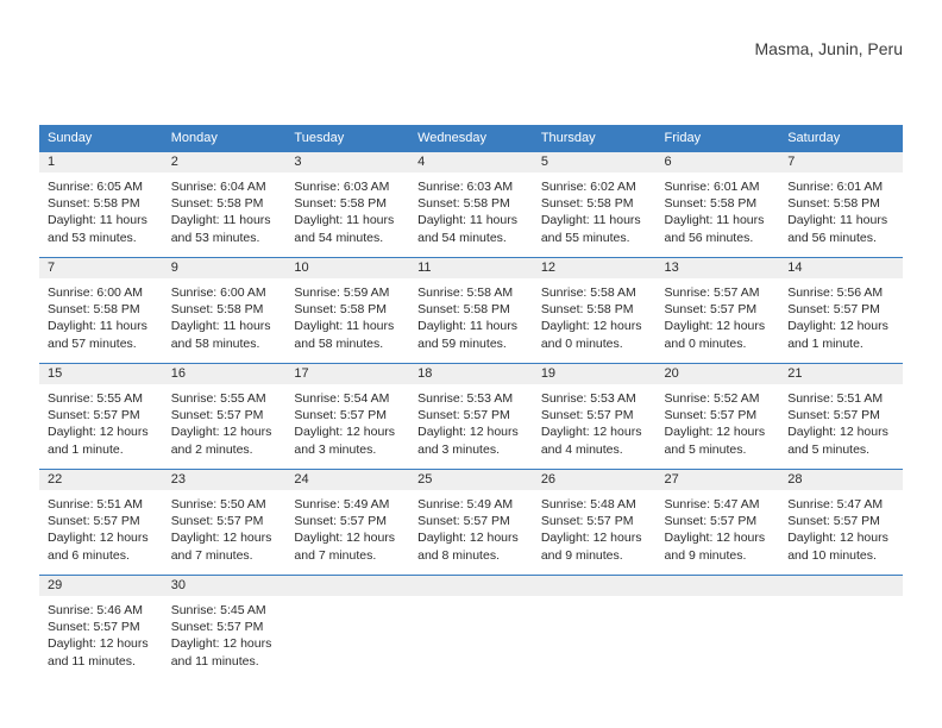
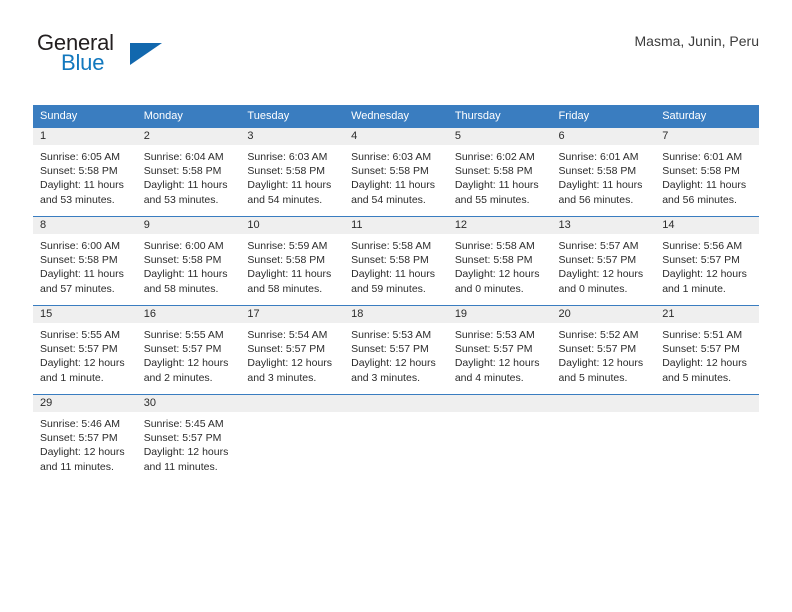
+ General
+ Blue
  Masma, Junin, Peru
  Sunday	Monday	Tuesday	Wednesday	Thursday	Friday	Saturday
  1Sunrise: 6:05 AMSunset: 5:58 PMDaylight: 11 hours and 53 minutes.	2Sunrise: 6:04 AMSunset: 5:58 PMDaylight: 11 hours and 53 minutes.	3Sunrise: 6:03 AMSunset: 5:58 PMDaylight: 11 hours and 54 minutes.	4Sunrise: 6:03 AMSunset: 5:58 PMDaylight: 11 hours and 54 minutes.	5Sunrise: 6:02 AMSunset: 5:58 PMDaylight: 11 hours and 55 minutes.	6Sunrise: 6:01 AMSunset: 5:58 PMDaylight: 11 hours and 56 minutes.	7Sunrise: 6:01 AMSunset: 5:58 PMDaylight: 11 hours and 56 minutes.
- 7Sunrise: 6:00 AMSunset: 5:58 PMDaylight: 11 hours and 57 minutes.	9Sunrise: 6:00 AMSunset: 5:58 PMDaylight: 11 hours and 58 minutes.	10Sunrise: 5:59 AMSunset: 5:58 PMDaylight: 11 hours and 58 minutes.	11Sunrise: 5:58 AMSunset: 5:58 PMDaylight: 11 hours and 59 minutes.	12Sunrise: 5:58 AMSunset: 5:58 PMDaylight: 12 hours and 0 minutes.	13Sunrise: 5:57 AMSunset: 5:57 PMDaylight: 12 hours and 0 minutes.	14Sunrise: 5:56 AMSunset: 5:57 PMDaylight: 12 hours and 1 minute.
+ 8Sunrise: 6:00 AMSunset: 5:58 PMDaylight: 11 hours and 57 minutes.	9Sunrise: 6:00 AMSunset: 5:58 PMDaylight: 11 hours and 58 minutes.	10Sunrise: 5:59 AMSunset: 5:58 PMDaylight: 11 hours and 58 minutes.	11Sunrise: 5:58 AMSunset: 5:58 PMDaylight: 11 hours and 59 minutes.	12Sunrise: 5:58 AMSunset: 5:58 PMDaylight: 12 hours and 0 minutes.	13Sunrise: 5:57 AMSunset: 5:57 PMDaylight: 12 hours and 0 minutes.	14Sunrise: 5:56 AMSunset: 5:57 PMDaylight: 12 hours and 1 minute.
  15Sunrise: 5:55 AMSunset: 5:57 PMDaylight: 12 hours and 1 minute.	16Sunrise: 5:55 AMSunset: 5:57 PMDaylight: 12 hours and 2 minutes.	17Sunrise: 5:54 AMSunset: 5:57 PMDaylight: 12 hours and 3 minutes.	18Sunrise: 5:53 AMSunset: 5:57 PMDaylight: 12 hours and 3 minutes.	19Sunrise: 5:53 AMSunset: 5:57 PMDaylight: 12 hours and 4 minutes.	20Sunrise: 5:52 AMSunset: 5:57 PMDaylight: 12 hours and 5 minutes.	21Sunrise: 5:51 AMSunset: 5:57 PMDaylight: 12 hours and 5 minutes.
- 22Sunrise: 5:51 AMSunset: 5:57 PMDaylight: 12 hours and 6 minutes.	23Sunrise: 5:50 AMSunset: 5:57 PMDaylight: 12 hours and 7 minutes.	24Sunrise: 5:49 AMSunset: 5:57 PMDaylight: 12 hours and 7 minutes.	25Sunrise: 5:49 AMSunset: 5:57 PMDaylight: 12 hours and 8 minutes.	26Sunrise: 5:48 AMSunset: 5:57 PMDaylight: 12 hours and 9 minutes.	27Sunrise: 5:47 AMSunset: 5:57 PMDaylight: 12 hours and 9 minutes.	28Sunrise: 5:47 AMSunset: 5:57 PMDaylight: 12 hours and 10 minutes.
  29Sunrise: 5:46 AMSunset: 5:57 PMDaylight: 12 hours and 11 minutes.	30Sunrise: 5:45 AMSunset: 5:57 PMDaylight: 12 hours and 11 minutes.
